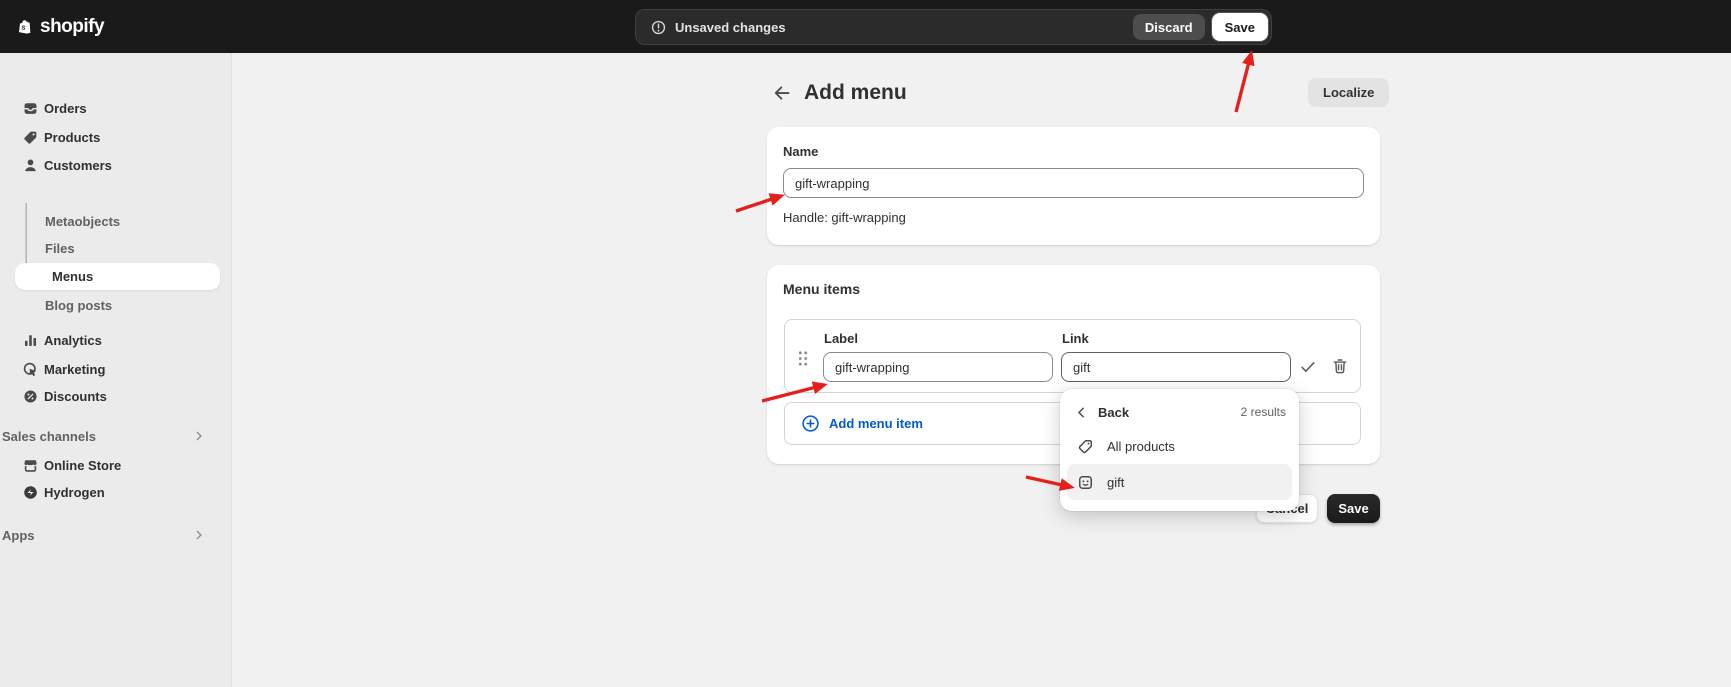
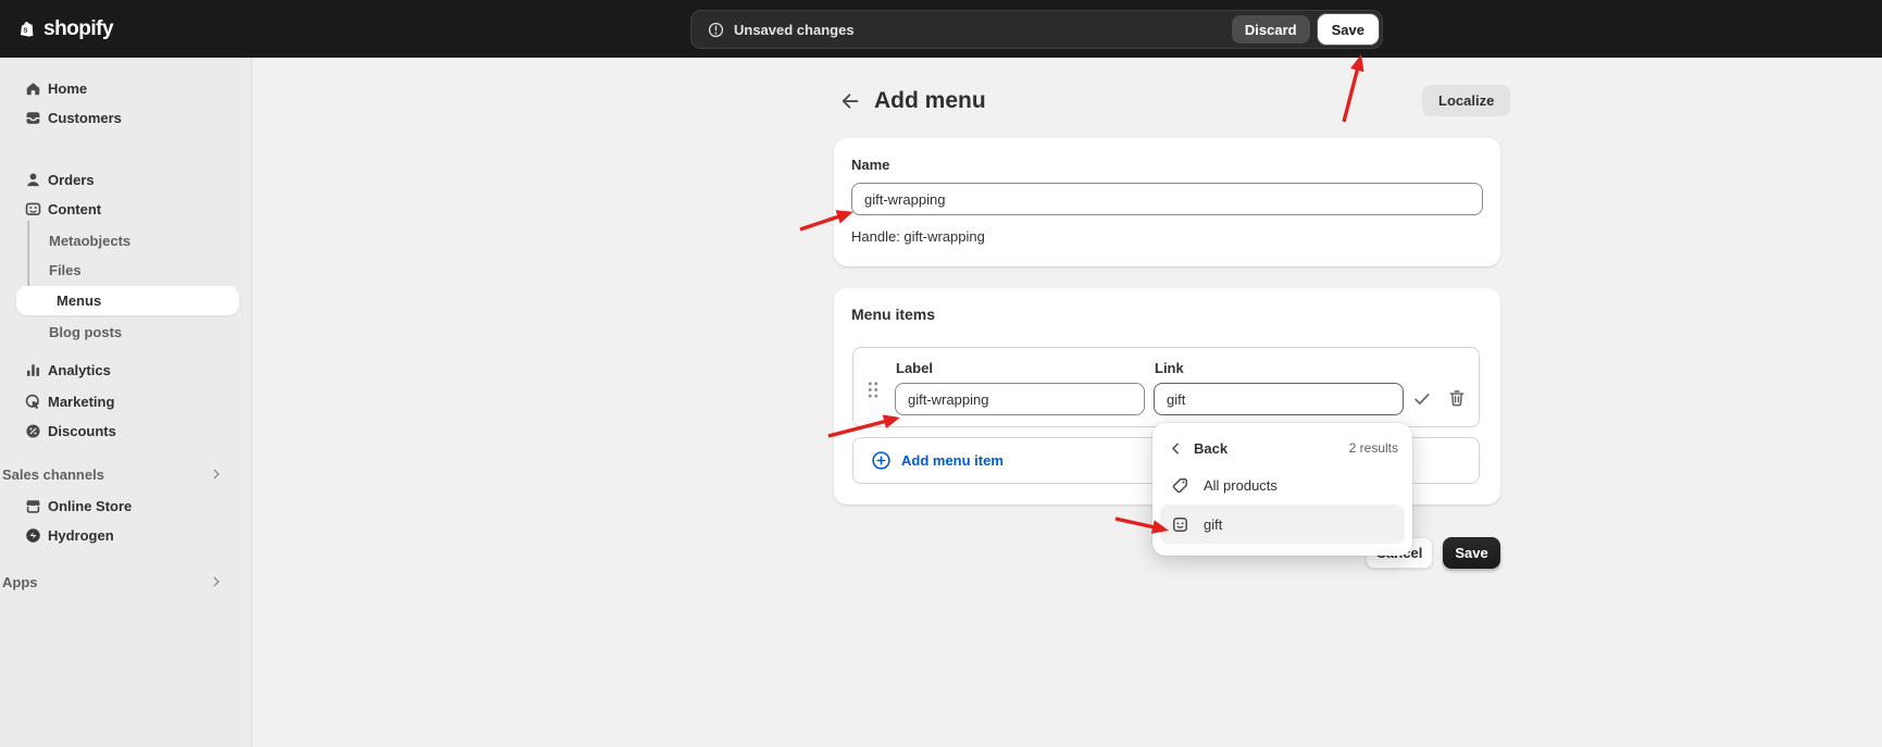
  shopify
  Unsaved changes
  Discard
  Save
+ Home
- Orders
+ Customers
- Products
- Customers
+ Orders
+ Content
  Metaobjects
  Files
  Menus
  Blog posts
  Analytics
  Marketing
  Discounts
  Sales channels
  Online Store
  Hydrogen
  Apps
  Add menu
  Localize
  Name gift-wrapping
  Handle: gift-wrapping
  Menu items
  Label
  Link
  gift-wrapping
  gift
  Add menu item
  Back
  2 results
  All products
  gift
  Save
